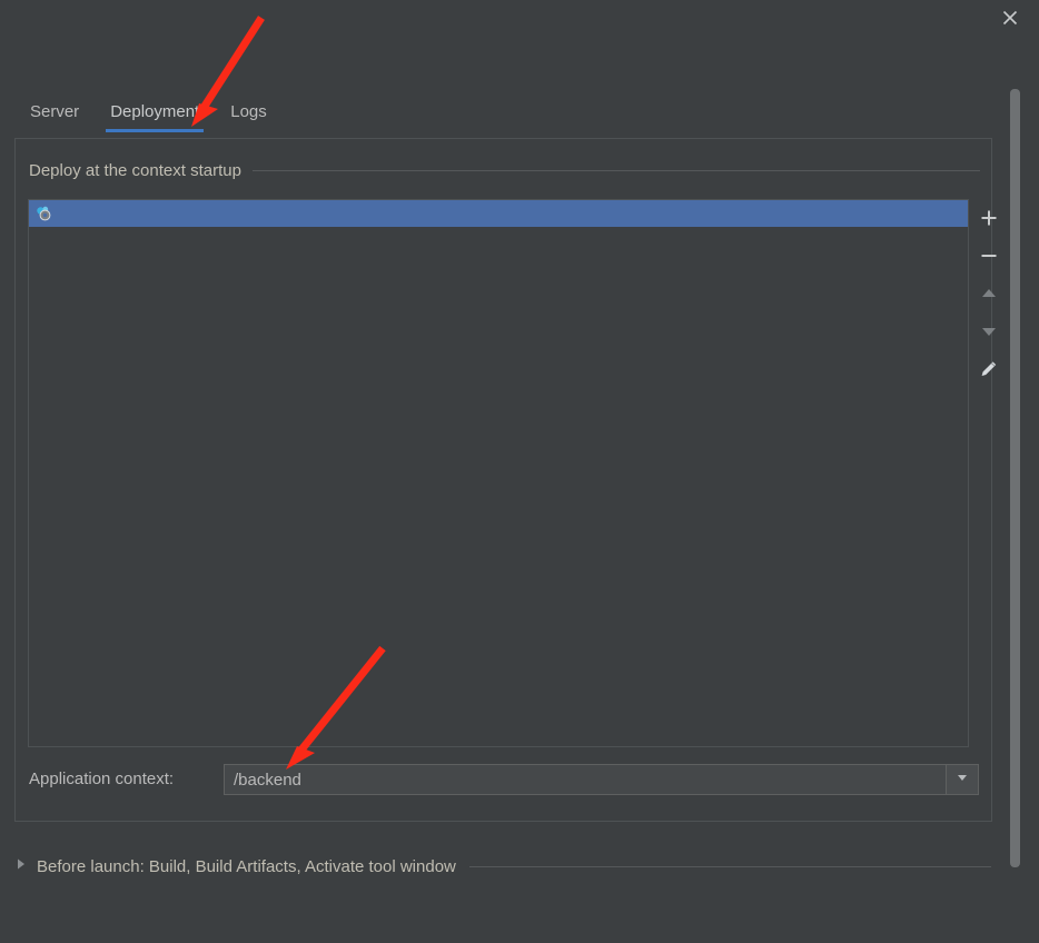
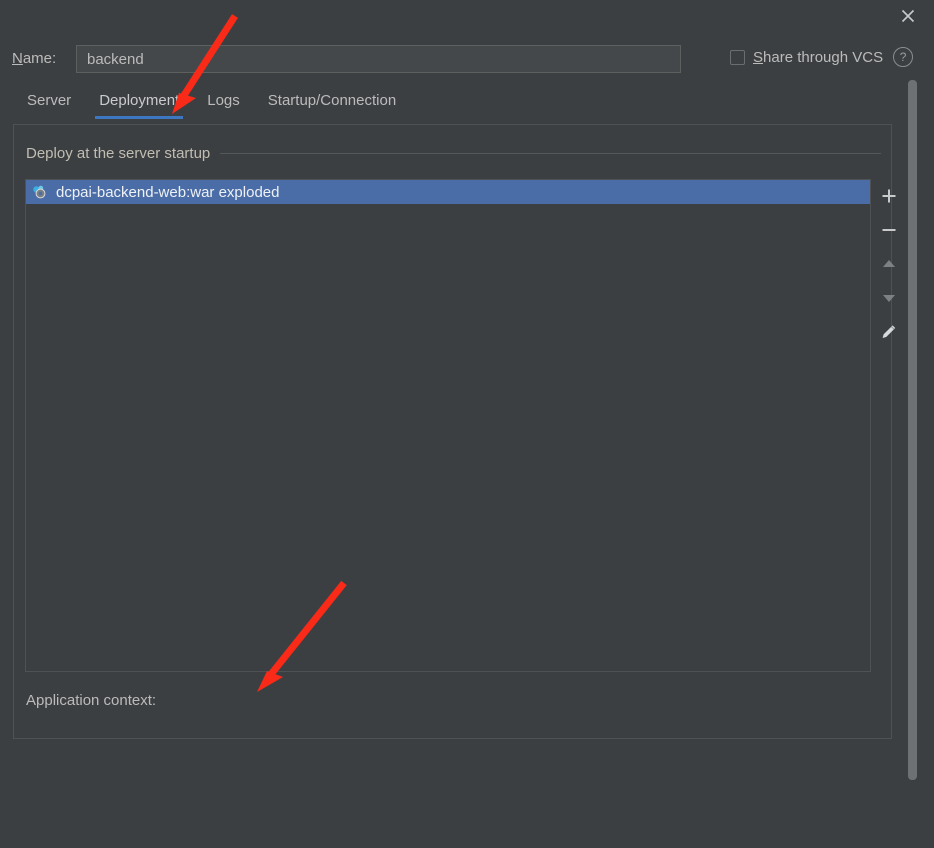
+ Name:
+ backend
+ Share through VCS
+ ?
  Server
  Deploymen
  Logs
+ Startup/Connection
- Deploy at the context startup
+ Deploy at the server startup
+ dcpai-backend-web:war exploded
  Application context:
- /backend
- Before launch: Build, Build Artifacts, Activate tool window
